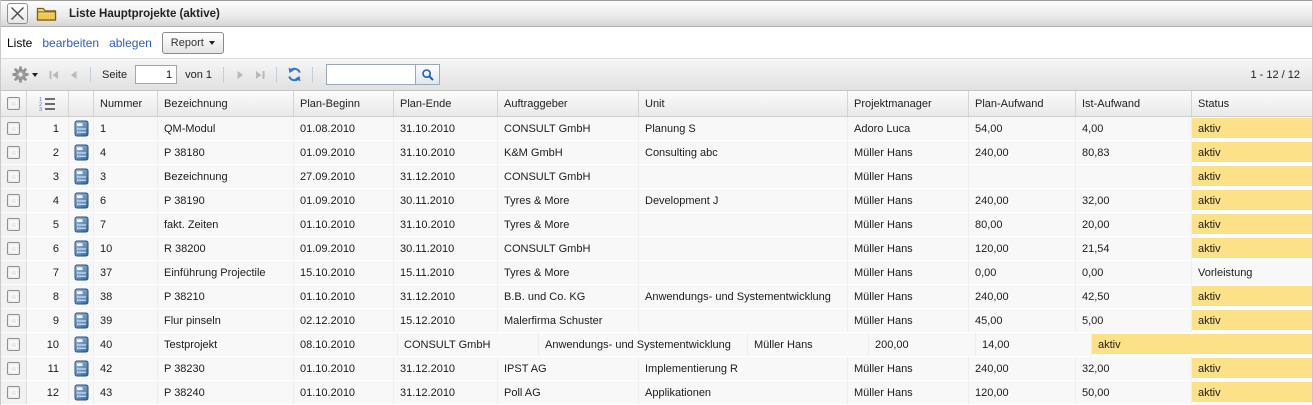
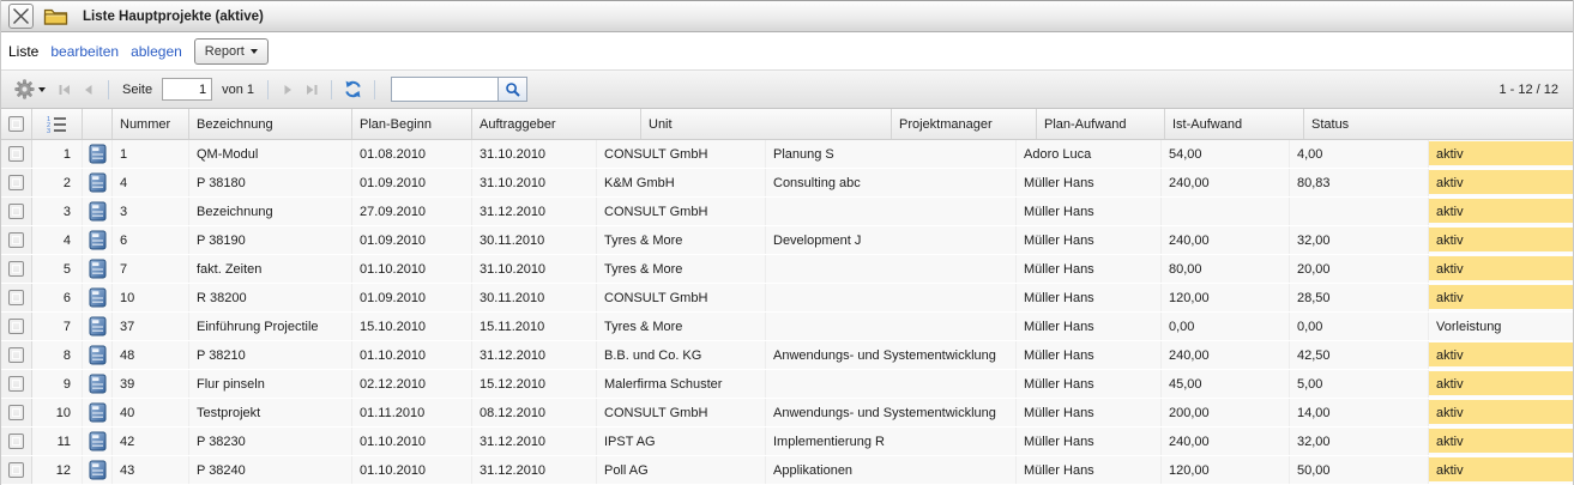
  Liste Hauptprojekte (aktive)
  Liste
  bearbeiten
  ablegen
  Report
  Seite
  1
  von 1
  1 - 12 / 12
  Nummer
  Bezeichnung
  Plan-Beginn
- Plan-Ende
  Auftraggeber
  Unit
  Projektmanager
  Plan-Aufwand
  Ist-Aufwand
  Status
  1
  1
  QM-Modul
  01.08.2010
  31.10.2010
  CONSULT GmbH
  Planung S
  Adoro Luca
  54,00
  4,00
  aktiv
  2
  4
  P 38180
  01.09.2010
  31.10.2010
  K&M GmbH
  Consulting abc
  Müller Hans
  240,00
  80,83
  aktiv
  3
  3
  Bezeichnung
  27.09.2010
  31.12.2010
  CONSULT GmbH
  Müller Hans
  aktiv
  4
  6
  P 38190
  01.09.2010
  30.11.2010
  Tyres & More
  Development J
  Müller Hans
  240,00
  32,00
  aktiv
  5
  7
  fakt. Zeiten
  01.10.2010
  31.10.2010
  Tyres & More
  Müller Hans
  80,00
  20,00
  aktiv
  6
  10
  R 38200
  01.09.2010
  30.11.2010
  CONSULT GmbH
  Müller Hans
  120,00
- 21,54
+ 28,50
  aktiv
  7
  37
  Einführung Projectile
  15.10.2010
  15.11.2010
  Tyres & More
  Müller Hans
  0,00
  0,00
  Vorleistung
  8
- 38
+ 48
  P 38210
  01.10.2010
  31.12.2010
  B.B. und Co. KG
  Anwendungs- und Systementwicklung
  Müller Hans
  240,00
  42,50
  aktiv
  9
  39
  Flur pinseln
  02.12.2010
  15.12.2010
  Malerfirma Schuster
  Müller Hans
  45,00
  5,00
  aktiv
  10
  40
  Testprojekt
+ 01.11.2010
- 08.10.2010
+ 08.12.2010
  CONSULT GmbH
  Anwendungs- und Systementwicklung
  Müller Hans
  200,00
  14,00
  aktiv
  11
  42
  P 38230
  01.10.2010
  31.12.2010
  IPST AG
  Implementierung R
  Müller Hans
  240,00
  32,00
  aktiv
  12
  43
  P 38240
  01.10.2010
  31.12.2010
  Poll AG
  Applikationen
  Müller Hans
  120,00
  50,00
  aktiv
